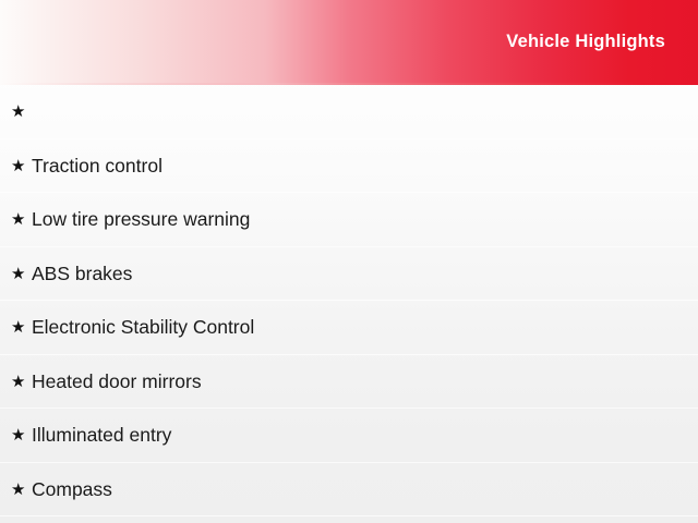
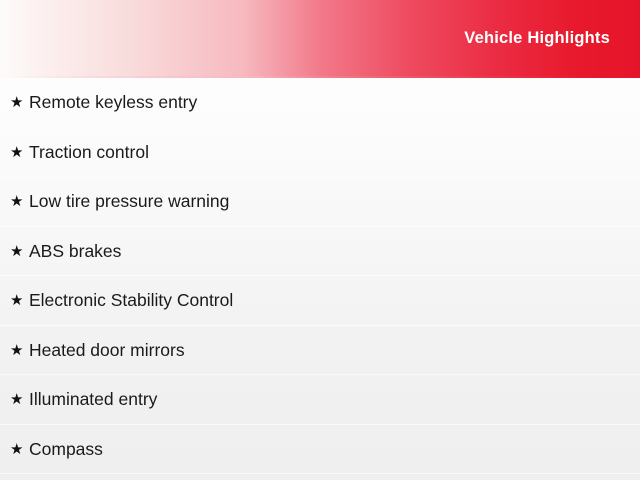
  Vehicle Highlights
  ★
+ Remote keyless entry
  ★
  Traction control
  ★
  Low tire pressure warning
  ★
  ABS brakes
  ★
  Electronic Stability Control
  ★
  Heated door mirrors
  ★
  Illuminated entry
  ★
  Compass
